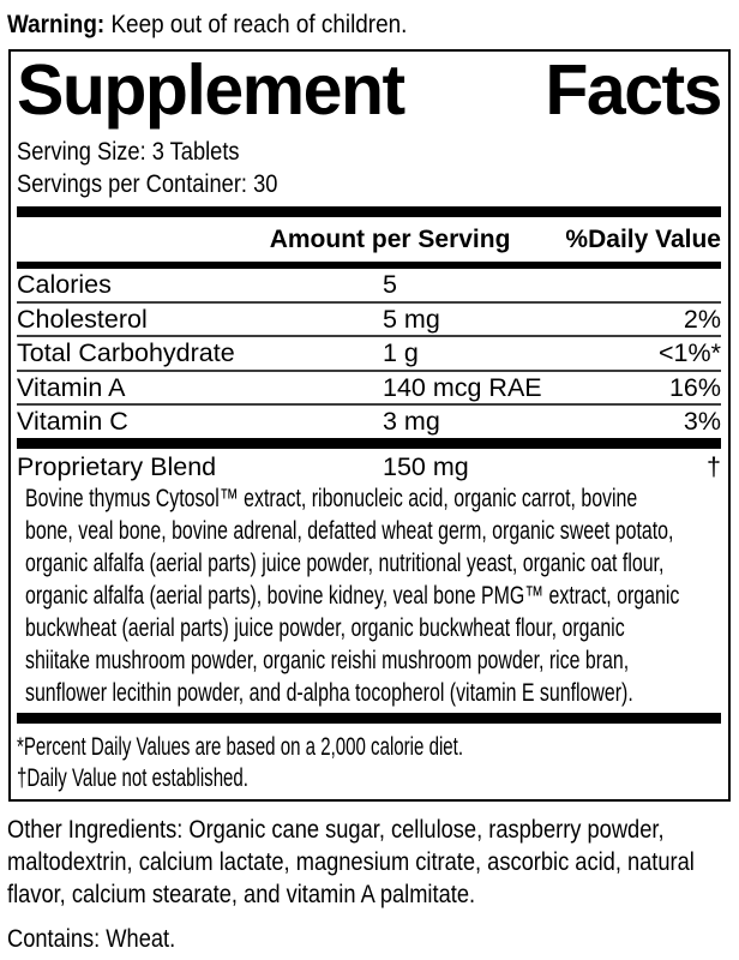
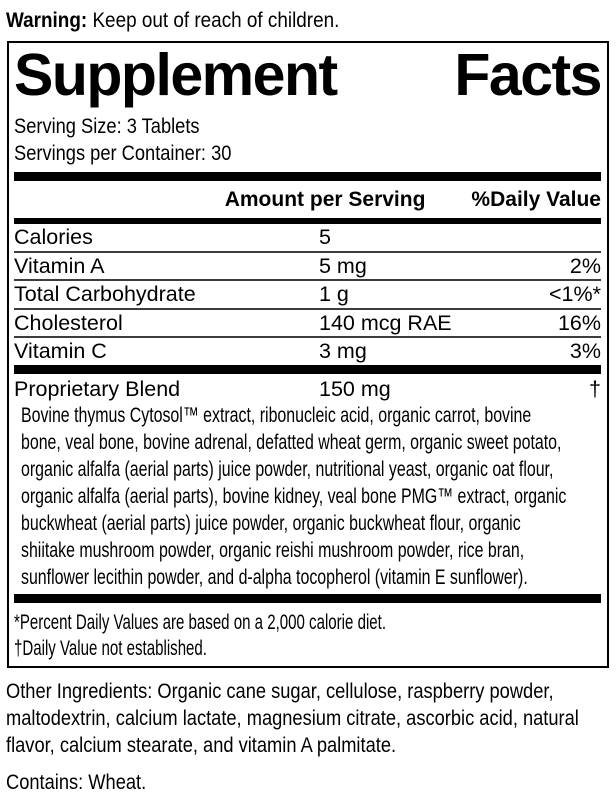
  Warning: Keep out of reach of children.
  Supplement
  Facts
  Serving Size: 3 Tablets
  Servings per Container: 30
  Amount per Serving
  %Daily Value
  Calories
  5
- Cholesterol
+ Vitamin A
  5 mg
  2%
  Total Carbohydrate
  1 g
  <1%*
- Vitamin A
+ Cholesterol
  140 mcg RAE
  16%
  Vitamin C
  3 mg
  3%
  Proprietary Blend
  150 mg
  †
  Bovine thymus Cytosol™ extract, ribonucleic acid, organic carrot, bovine
  bone, veal bone, bovine adrenal, defatted wheat germ, organic sweet potato,
  organic alfalfa (aerial parts) juice powder, nutritional yeast, organic oat flour,
  organic alfalfa (aerial parts), bovine kidney, veal bone PMG™ extract, organic
  buckwheat (aerial parts) juice powder, organic buckwheat flour, organic
  shiitake mushroom powder, organic reishi mushroom powder, rice bran,
  sunflower lecithin powder, and d-alpha tocopherol (vitamin E sunflower).
  *Percent Daily Values are based on a 2,000 calorie diet.
  †Daily Value not established.
  Other Ingredients: Organic cane sugar, cellulose, raspberry powder,
  maltodextrin, calcium lactate, magnesium citrate, ascorbic acid, natural
  flavor, calcium stearate, and vitamin A palmitate.
  Contains: Wheat.
